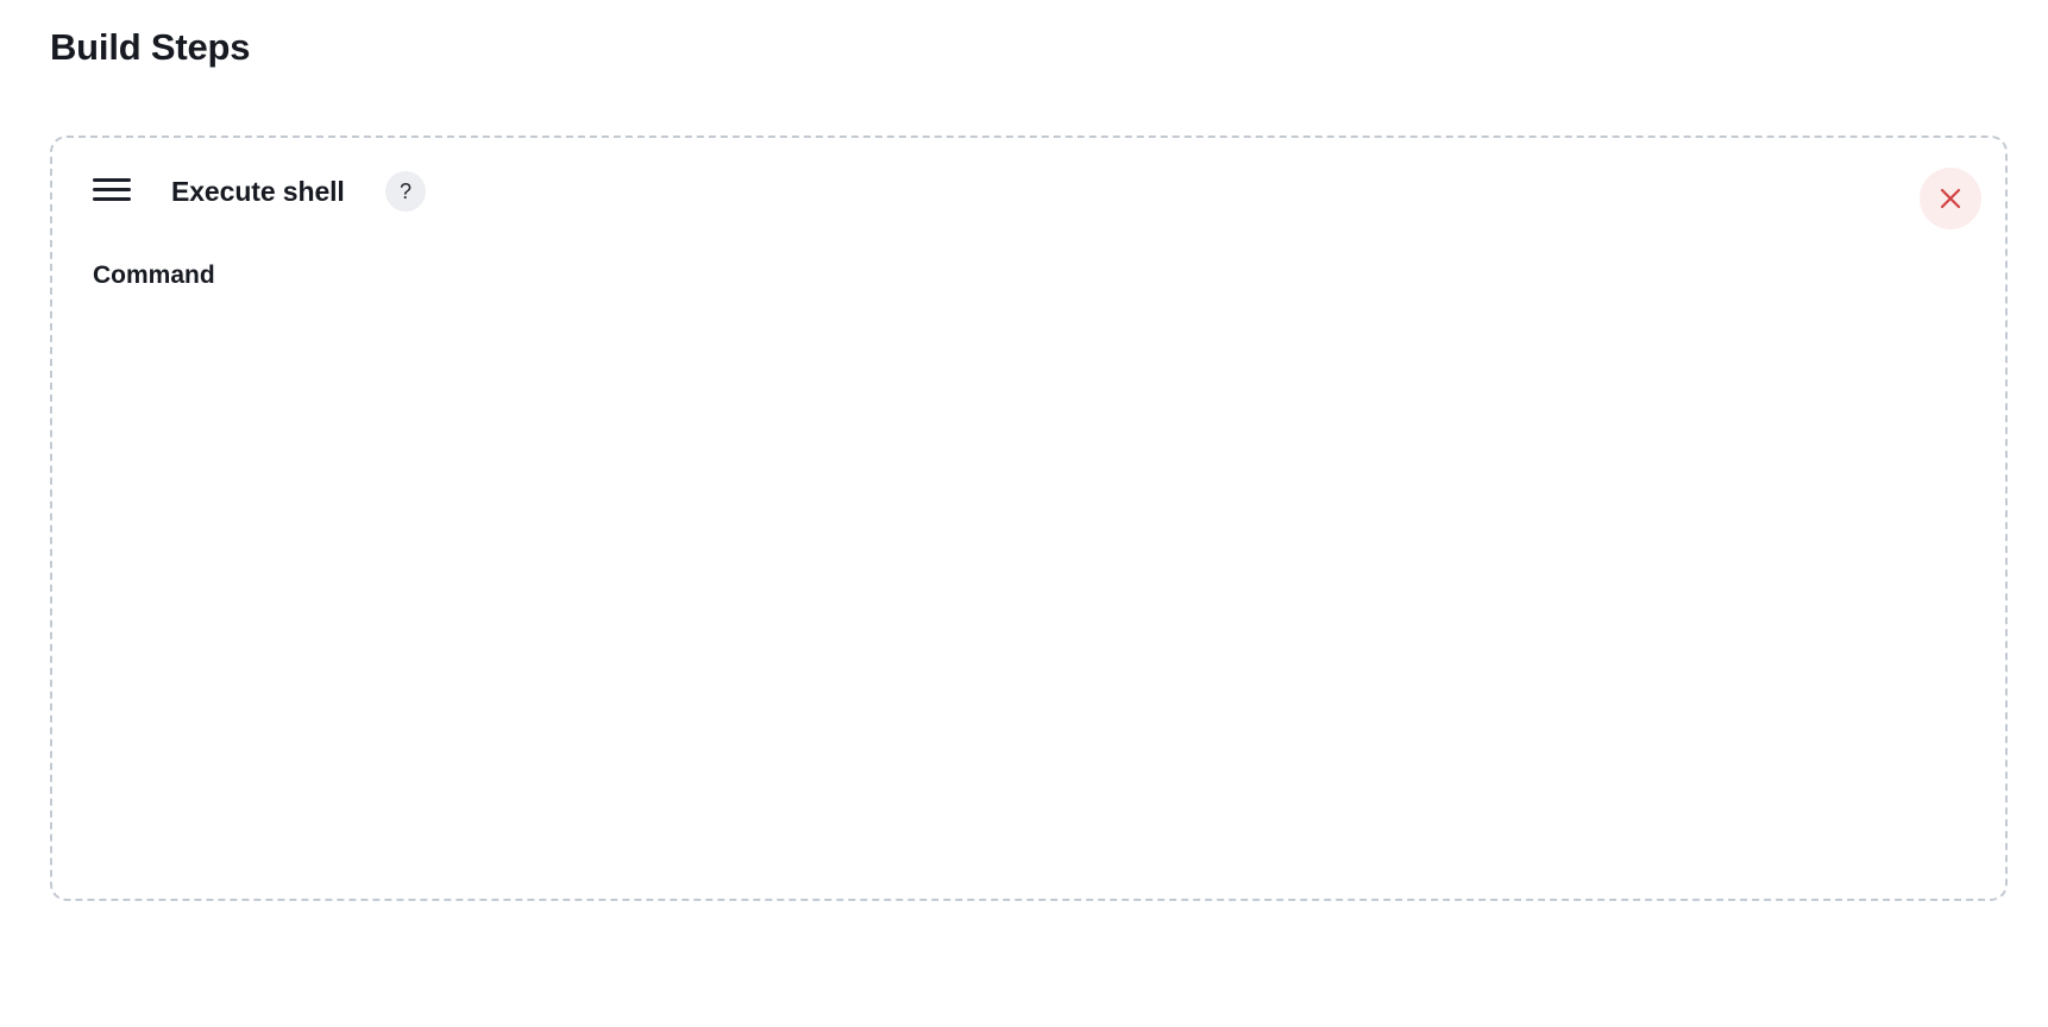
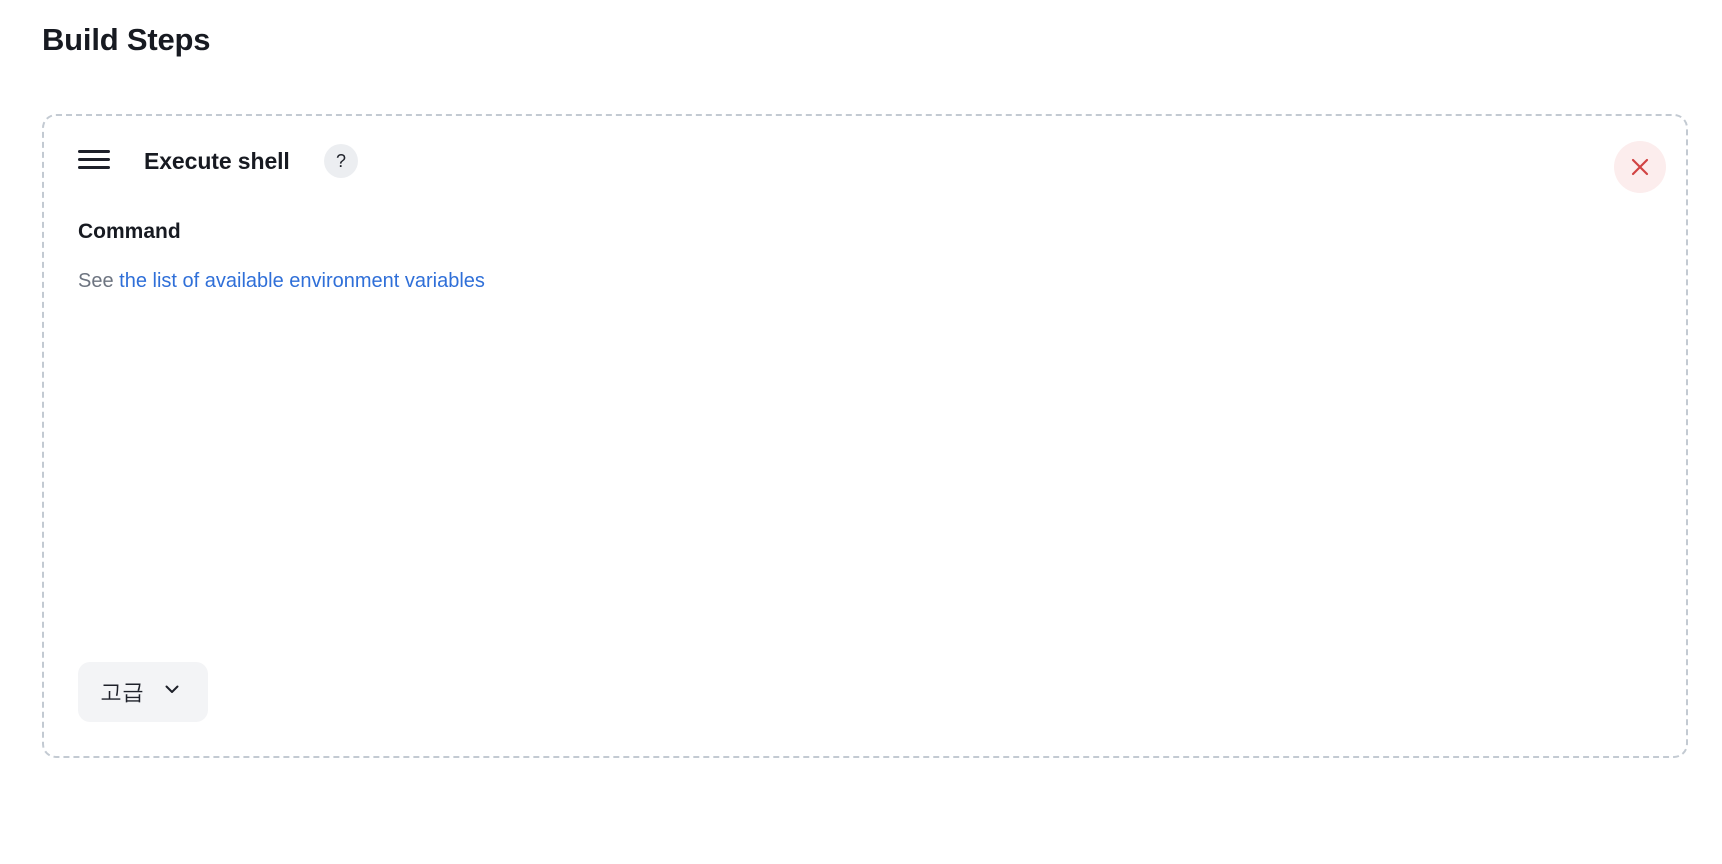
  Build Steps
  Execute shell
  ?
  Command
+ See the list of available environment variables
+ 고급
